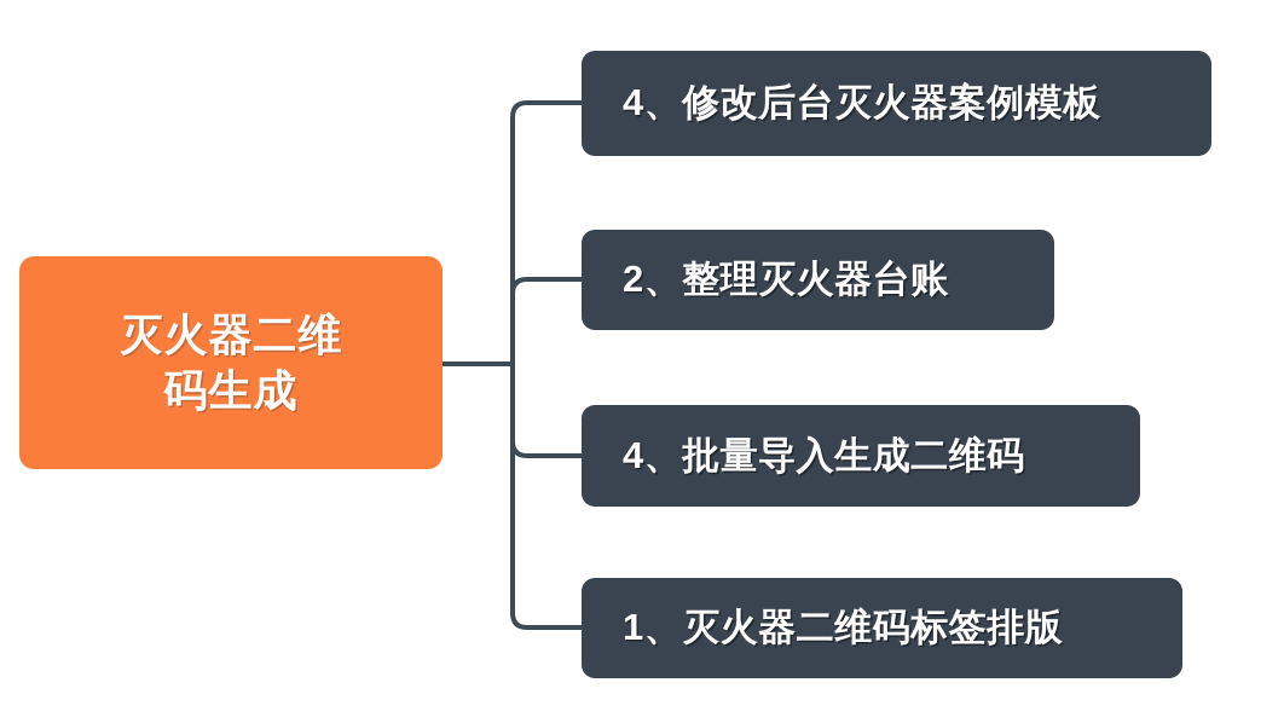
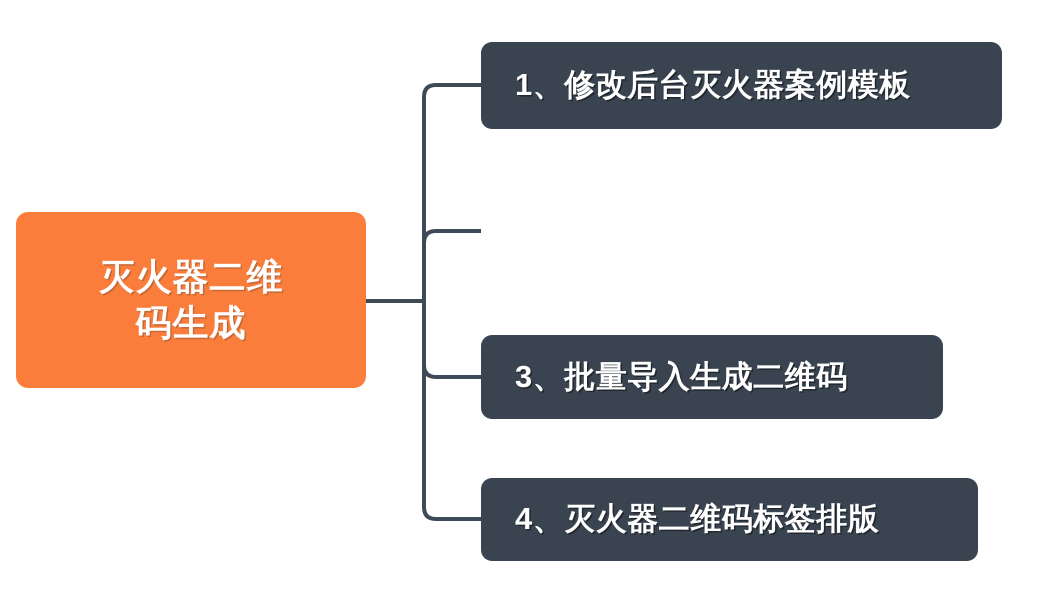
  灭火器二维
  码生成
- 4、修改后台灭火器案例模板
+ 1、修改后台灭火器案例模板
- 2、整理灭火器台账
- 4、批量导入生成二维码
+ 3、批量导入生成二维码
- 1、灭火器二维码标签排版
+ 4、灭火器二维码标签排版
